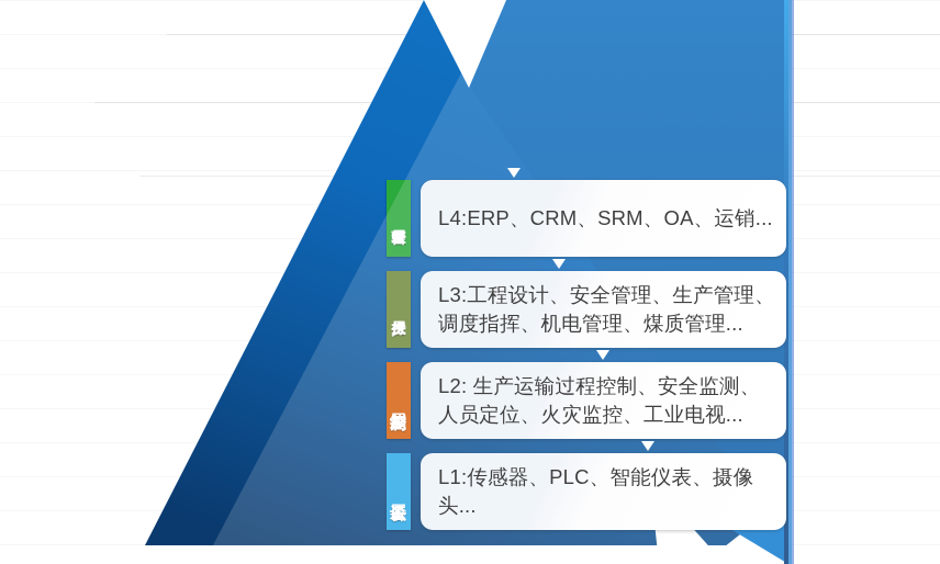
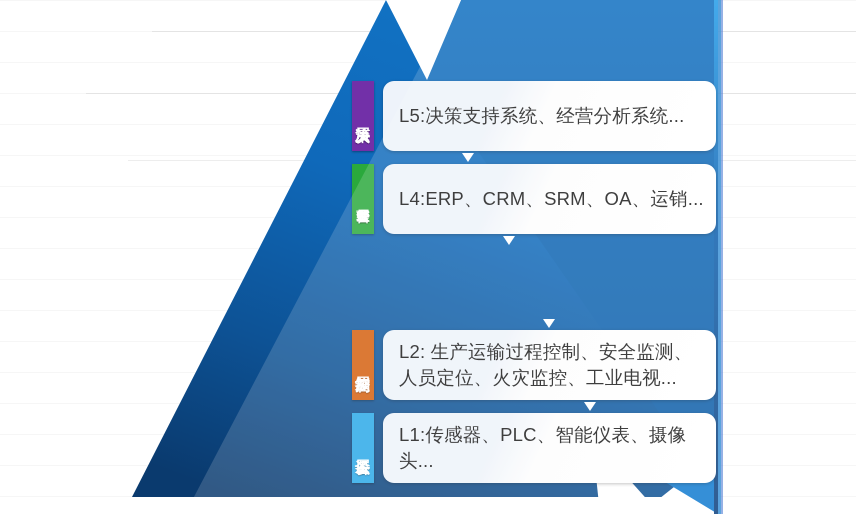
+ L5:决策支持系统、经营分析系统...
  L4:ERP、CRM、SRM、OA、运销...
- L3:工程设计、安全管理、生产管理、调度指挥、机电管理、煤质管理...
  L2: 生产运输过程控制、安全监测、人员定位、火灾监控、工业电视...
  L1:传感器、PLC、智能仪表、摄像头...
